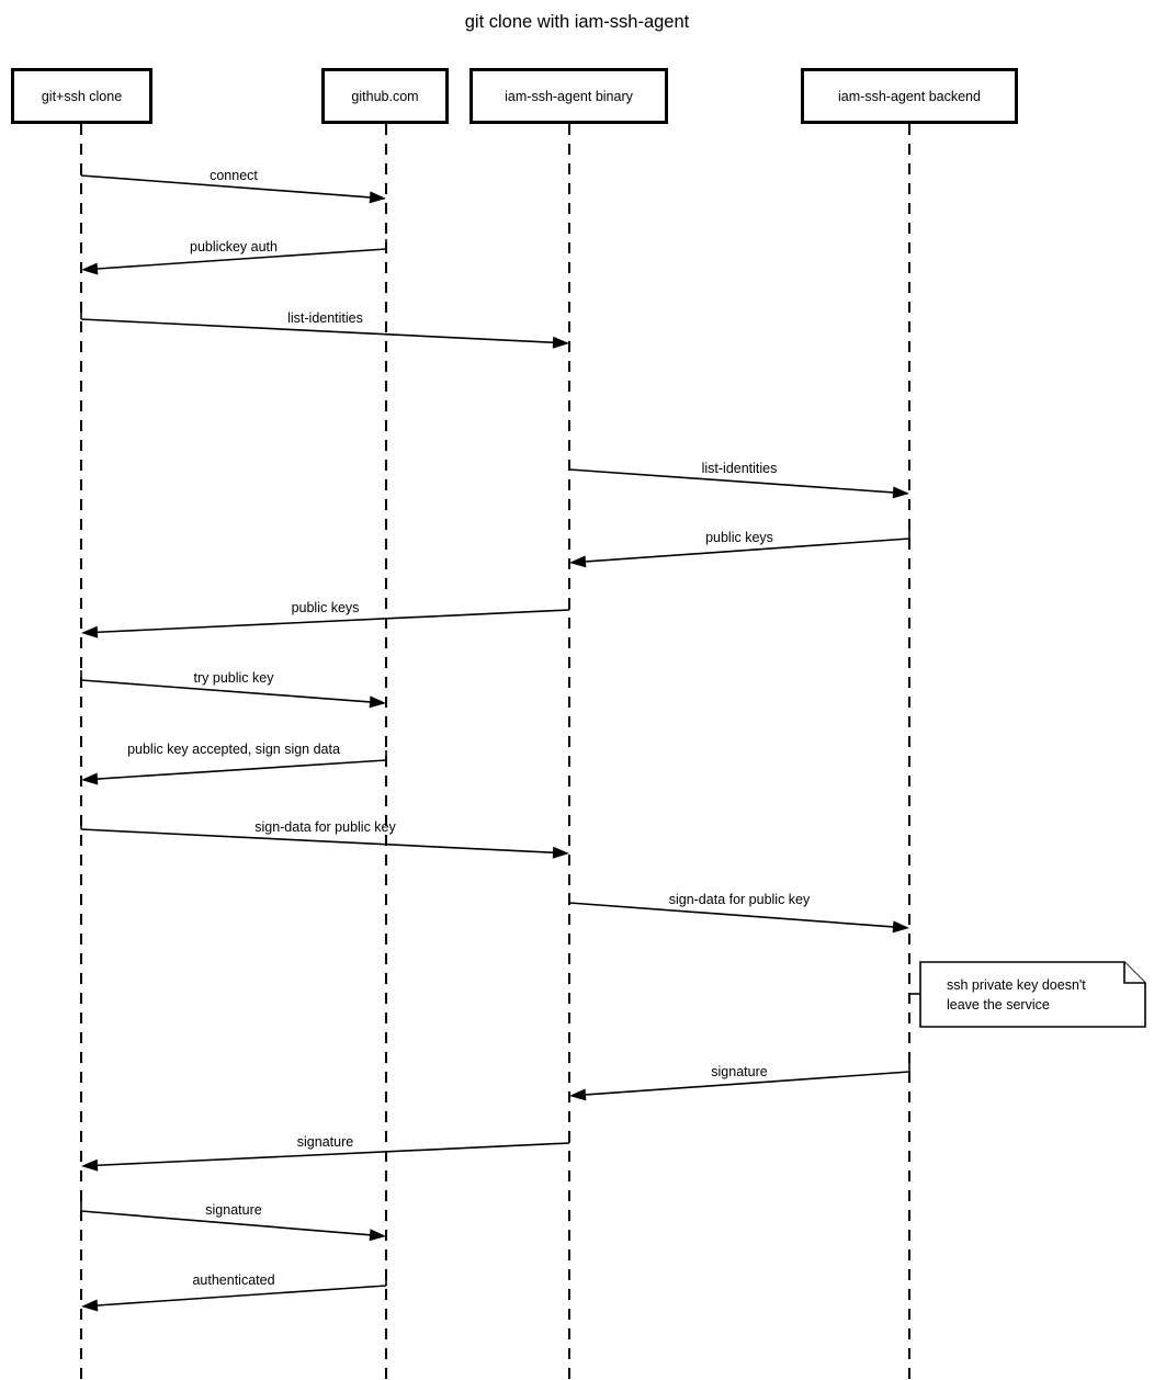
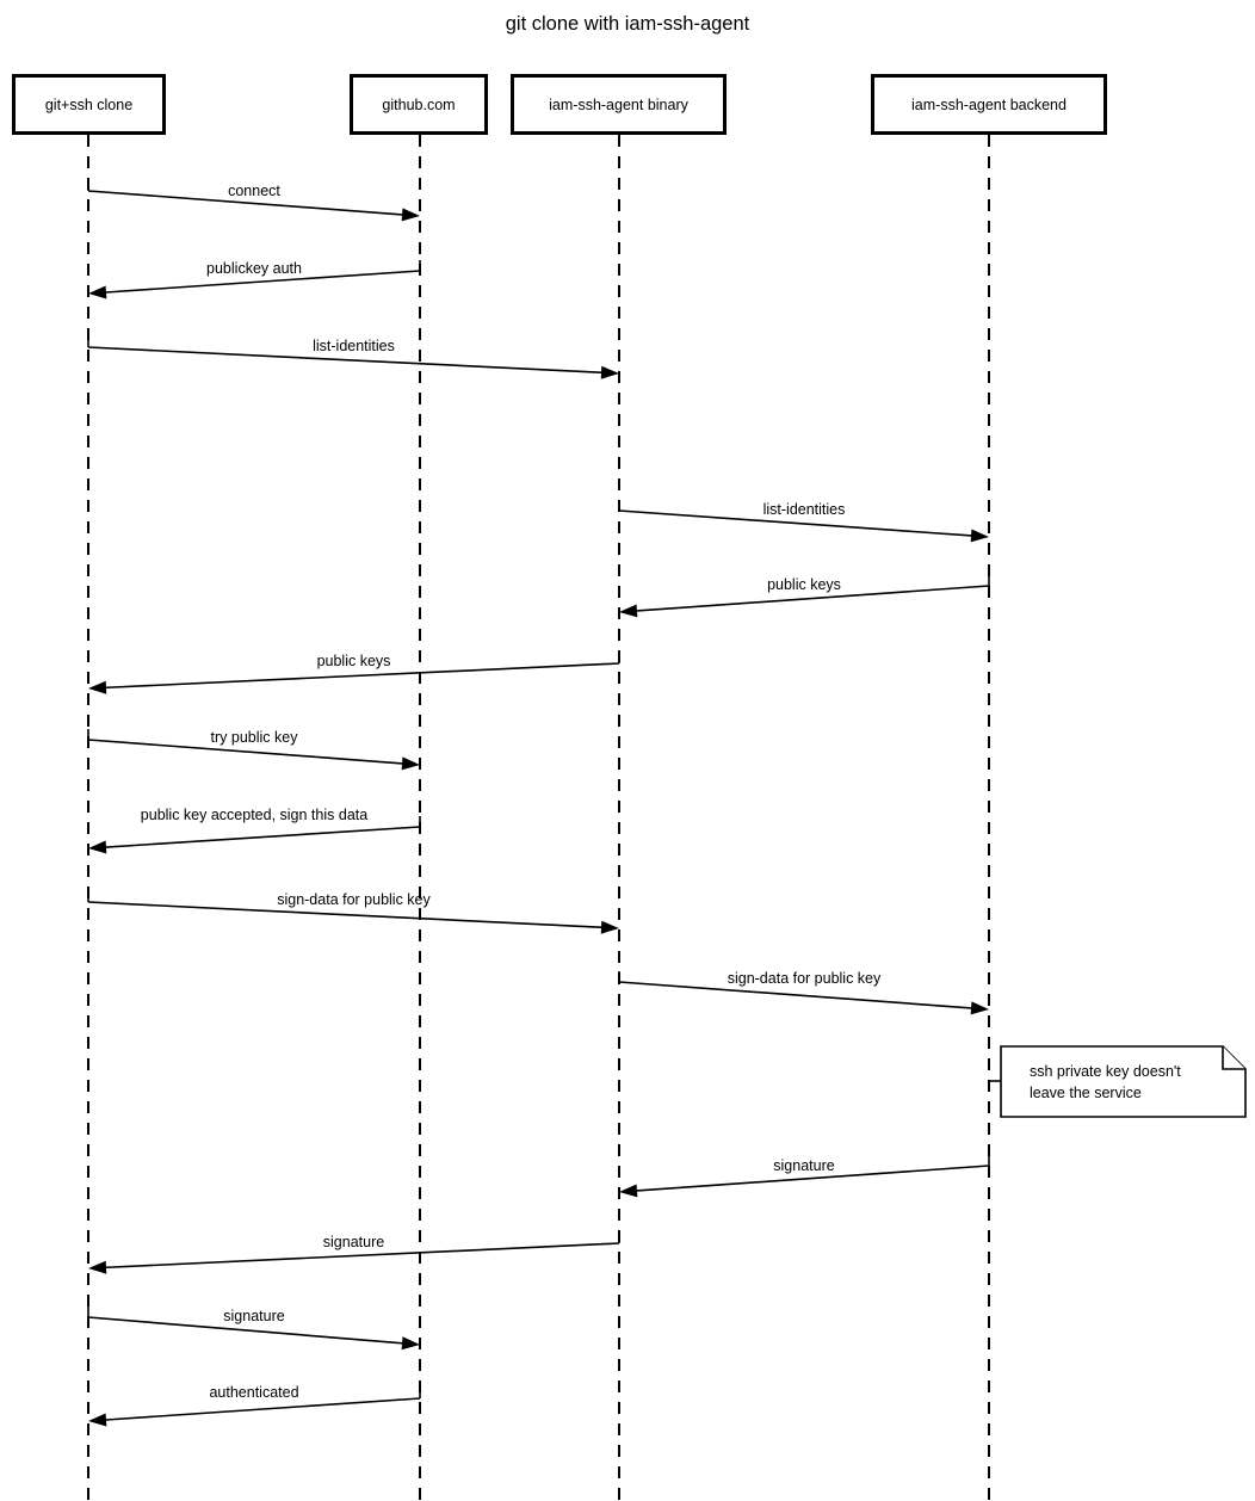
  git clone with iam-ssh-agent
  git+ssh clone
  github.com
  iam-ssh-agent binary
  iam-ssh-agent backend
  connect
  publickey auth
  list-identities
  list-identities
  public keys
  public keys
  try public key
- public key accepted, sign sign data
+ public key accepted, sign this data
  sign-data for public key
  sign-data for public key
  signature
  signature
  signature
  authenticated
  ssh private key doesn't
  leave the service
